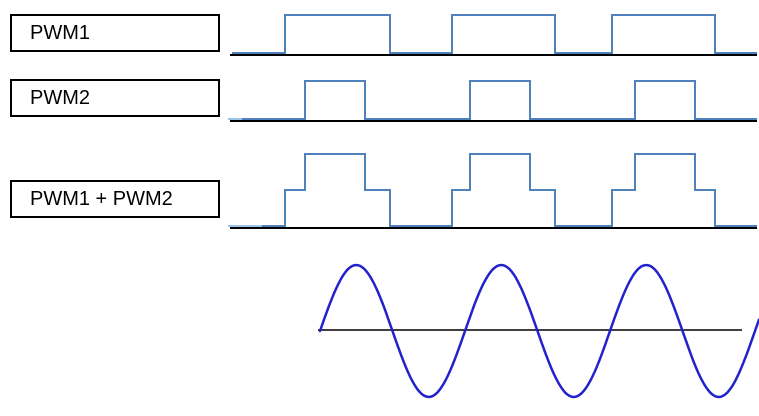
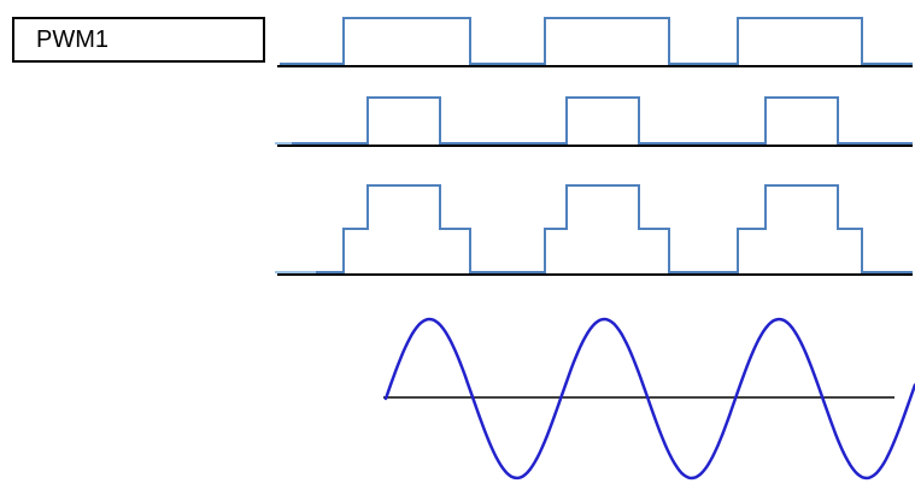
  PWM1
- PWM2
- PWM1 + PWM2
